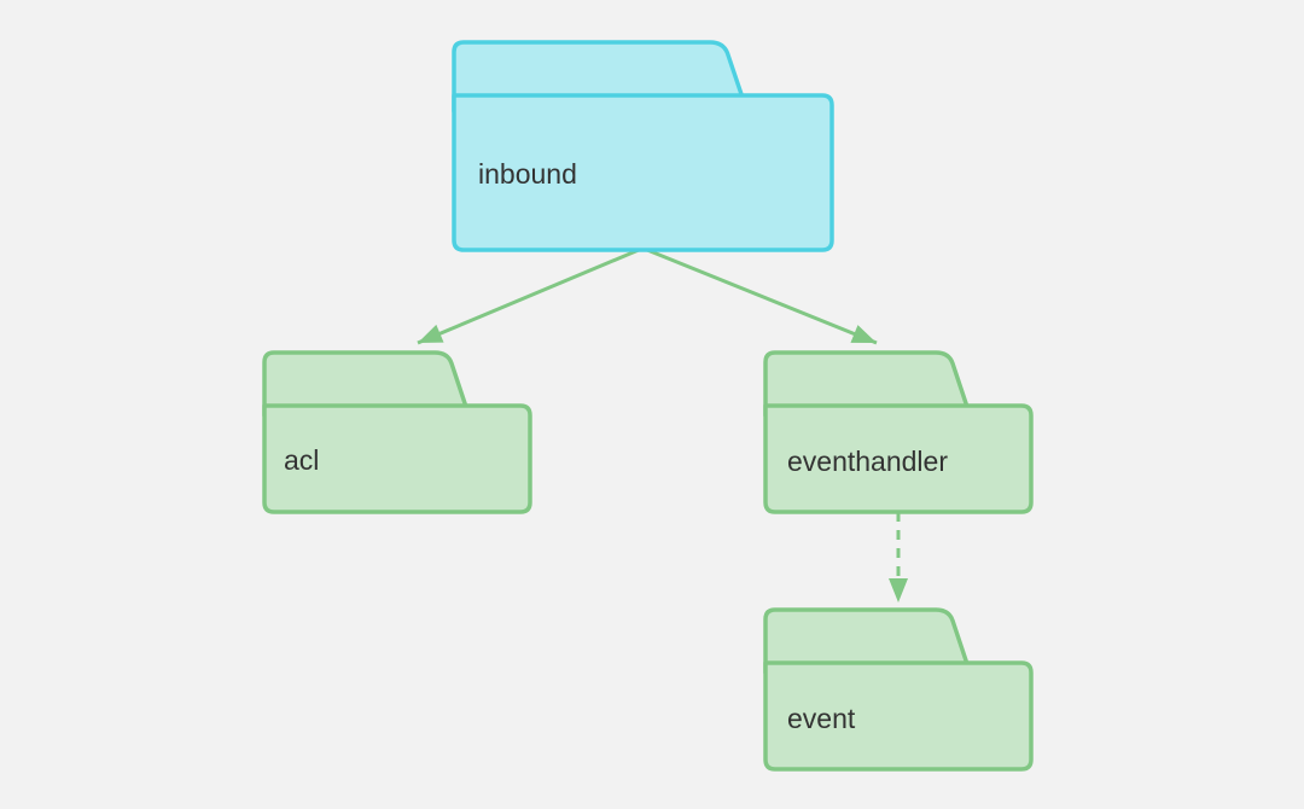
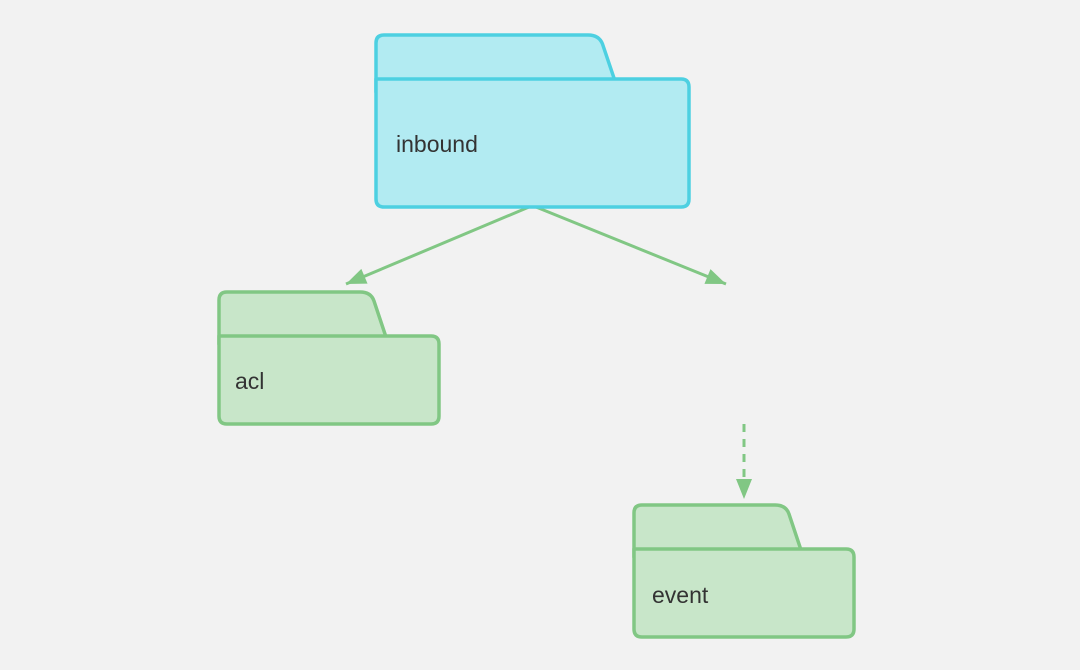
  inbound
  acl
- eventhandler
  event
